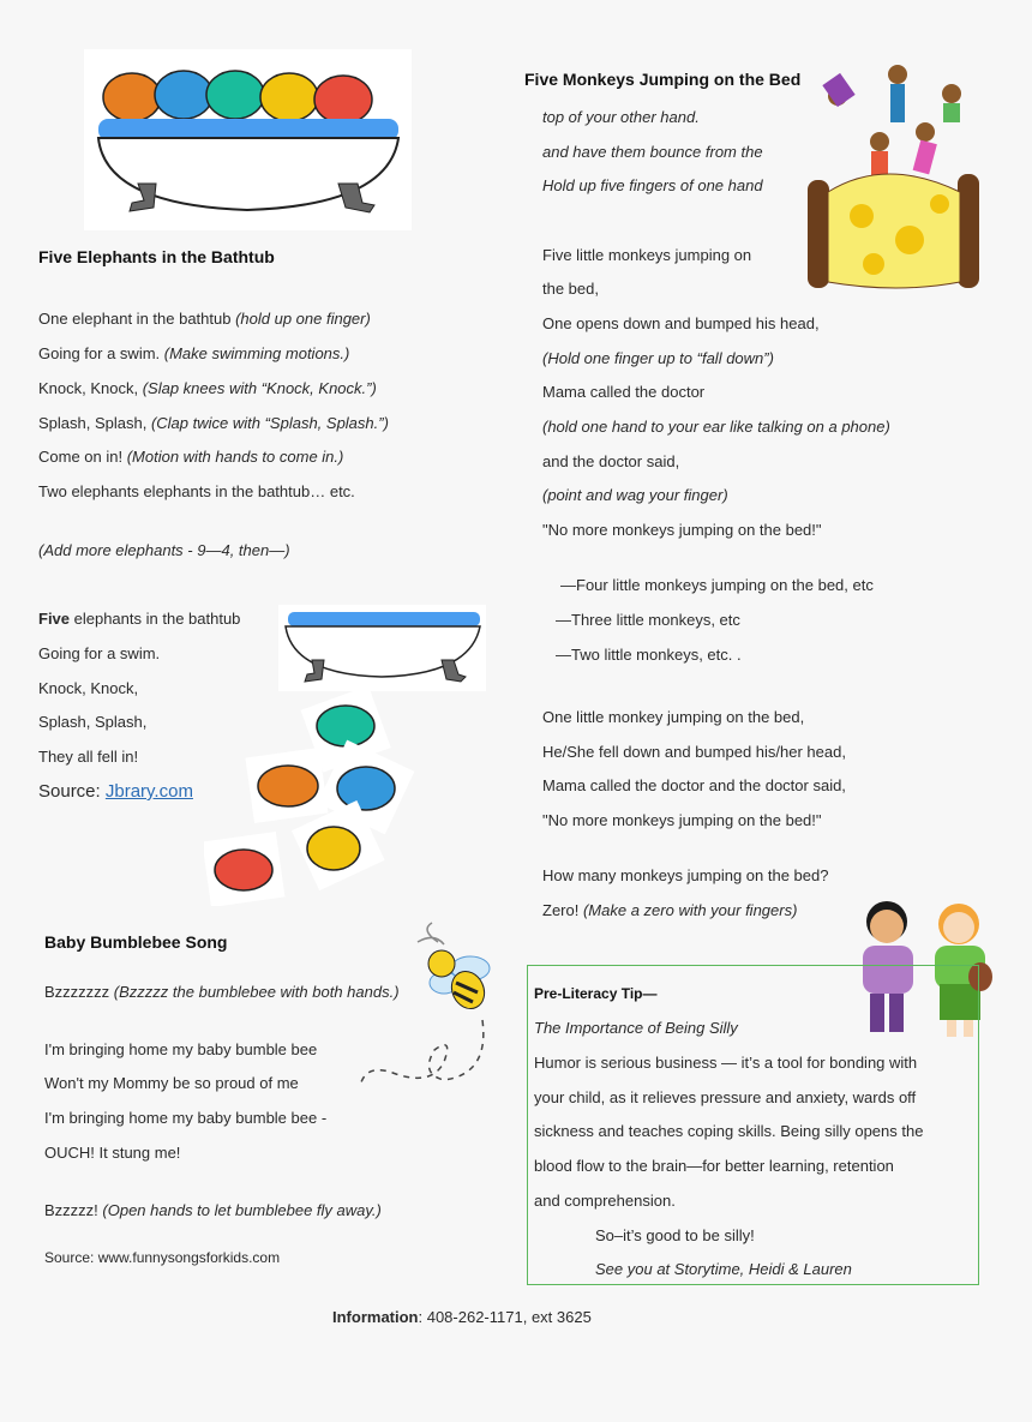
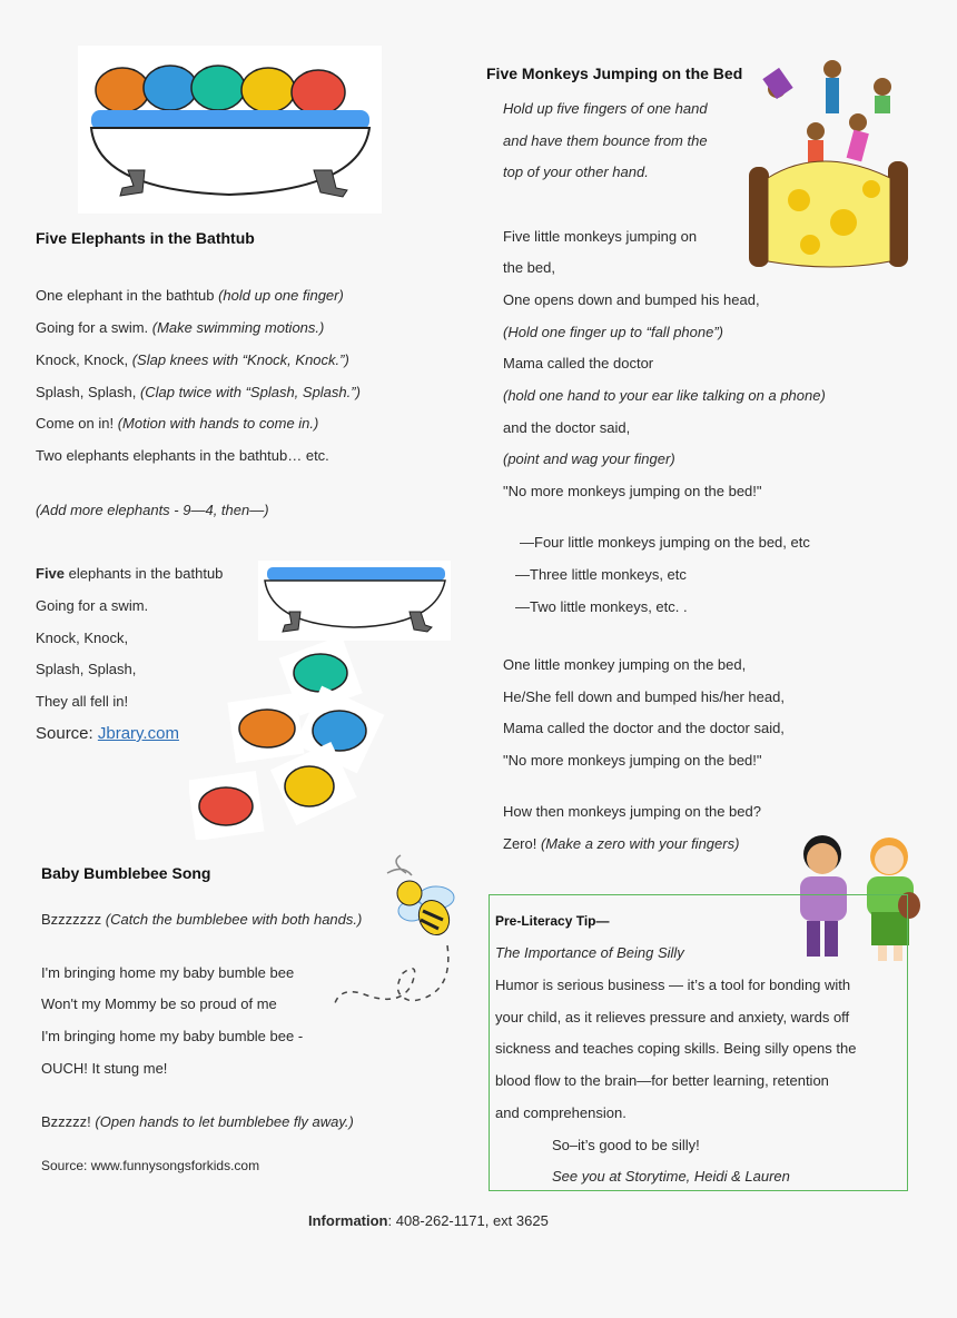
  Five Elephants in the Bathtub
  One elephant in the bathtub (hold up one finger)
  Going for a swim. (Make swimming motions.)
  Knock, Knock, (Slap knees with “Knock, Knock.”)
  Splash, Splash, (Clap twice with “Splash, Splash.”)
  Come on in! (Motion with hands to come in.)
  Two elephants elephants in the bathtub… etc.
  (Add more elephants - 9—4, then—)
  Five elephants in the bathtub
  Going for a swim.
  Knock, Knock,
  Splash, Splash,
  They all fell in!
  Source: Jbrary.com
  Baby Bumblebee Song
- Bzzzzzzz (Bzzzzz the bumblebee with both hands.)
+ Bzzzzzzz (Catch the bumblebee with both hands.)
  I'm bringing home my baby bumble bee
  Won't my Mommy be so proud of me
  I'm bringing home my baby bumble bee -
  OUCH! It stung me!
  Bzzzzz! (Open hands to let bumblebee fly away.)
  Source: www.funnysongsforkids.com
  Five Monkeys Jumping on the Bed
- top of your other hand.
+ Hold up five fingers of one hand
  and have them bounce from the
- Hold up five fingers of one hand
+ top of your other hand.
  Five little monkeys jumping on
  the bed,
  One opens down and bumped his head,
- (Hold one finger up to “fall down”)
+ (Hold one finger up to “fall phone”)
  Mama called the doctor
  (hold one hand to your ear like talking on a phone)
  and the doctor said,
  (point and wag your finger)
  "No more monkeys jumping on the bed!"
  —Four little monkeys jumping on the bed, etc
  —Three little monkeys, etc
  —Two little monkeys, etc. .
  One little monkey jumping on the bed,
  He/She fell down and bumped his/her head,
  Mama called the doctor and the doctor said,
  "No more monkeys jumping on the bed!"
- How many monkeys jumping on the bed?
+ How then monkeys jumping on the bed?
  Zero! (Make a zero with your fingers)
  Pre-Literacy Tip—
  The Importance of Being Silly
  Humor is serious business — it’s a tool for bonding with
  your child, as it relieves pressure and anxiety, wards off
  sickness and teaches coping skills. Being silly opens the
  blood flow to the brain—for better learning, retention
  and comprehension.
  So–it’s good to be silly!
  See you at Storytime, Heidi & Lauren
  Information: 408-262-1171, ext 3625
